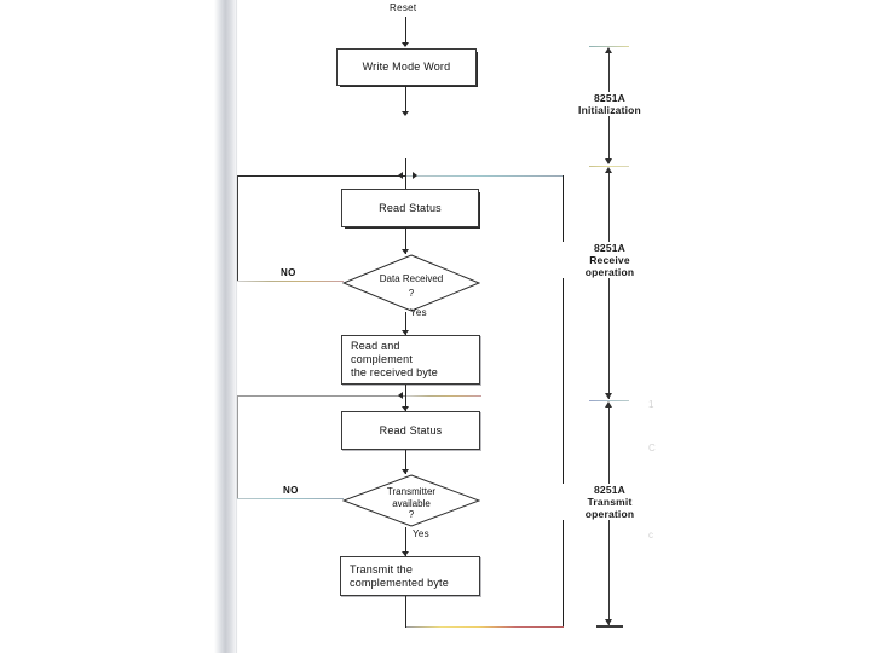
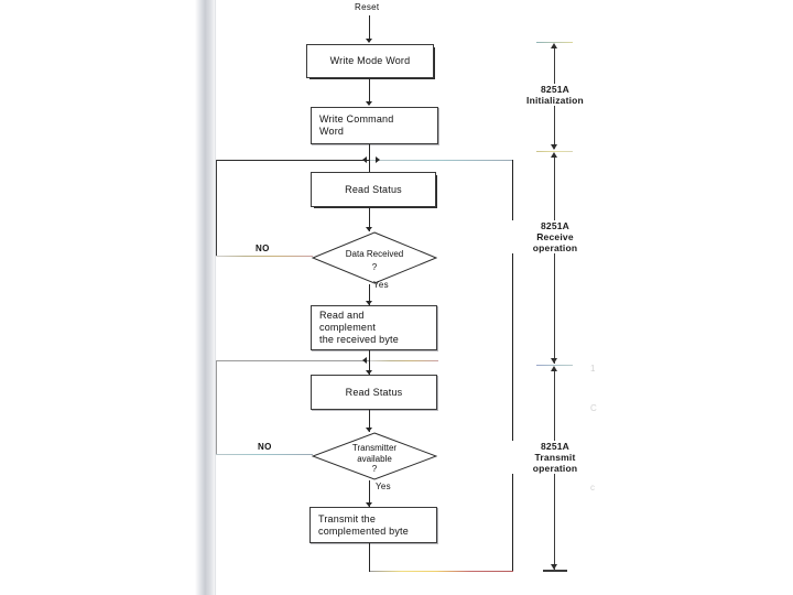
  Reset
  Write Mode Word
+ Write Command
+ Word
  NO
  Read Status
  Data Received
  ?
  Yes
  Read and
  complement
  the received byte
  NO
  Read Status
  Transmitter
  available
  ?
  Yes
  Transmit the
  complemented byte
  8251A
  Initialization
  8251A
  Receive
  operation
  8251A
  Transmit
  operation
  1
  C
  c
